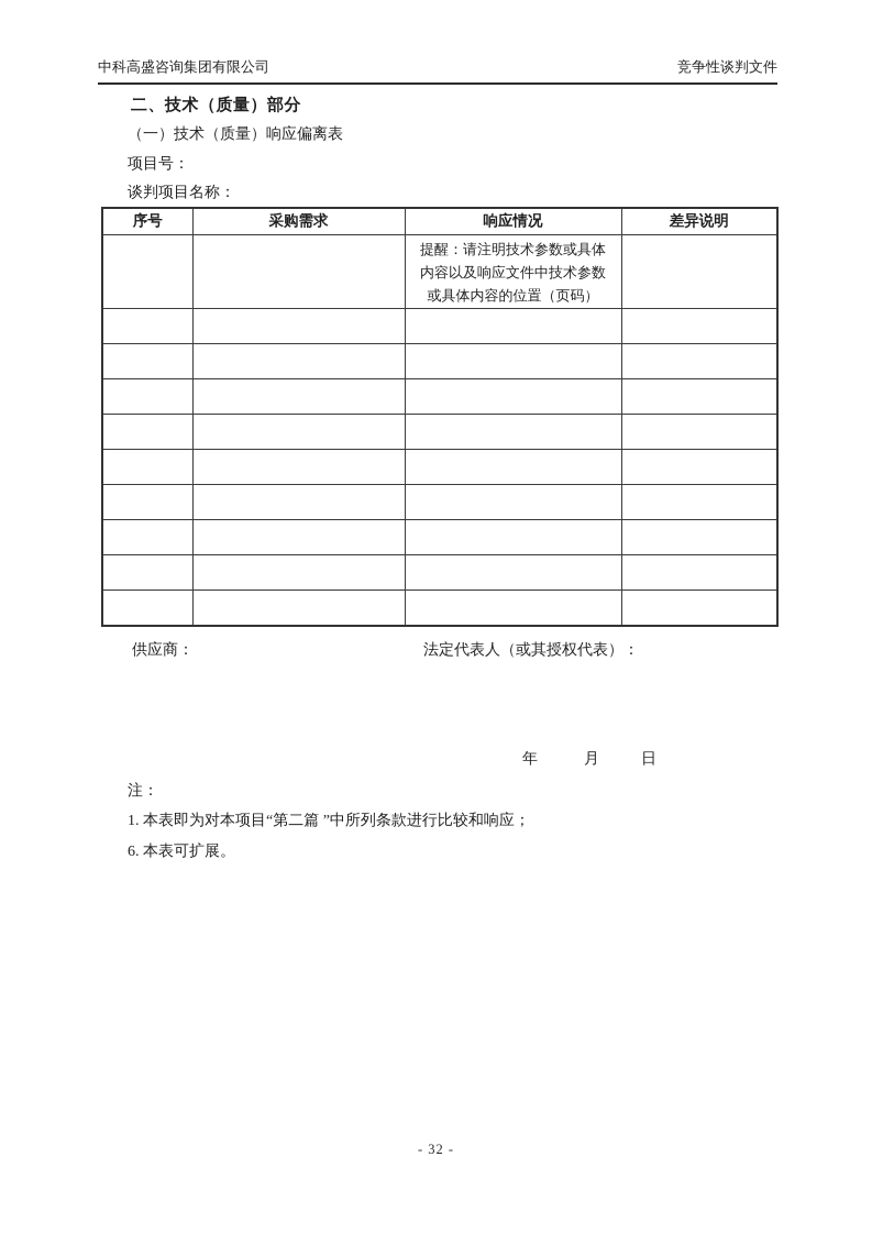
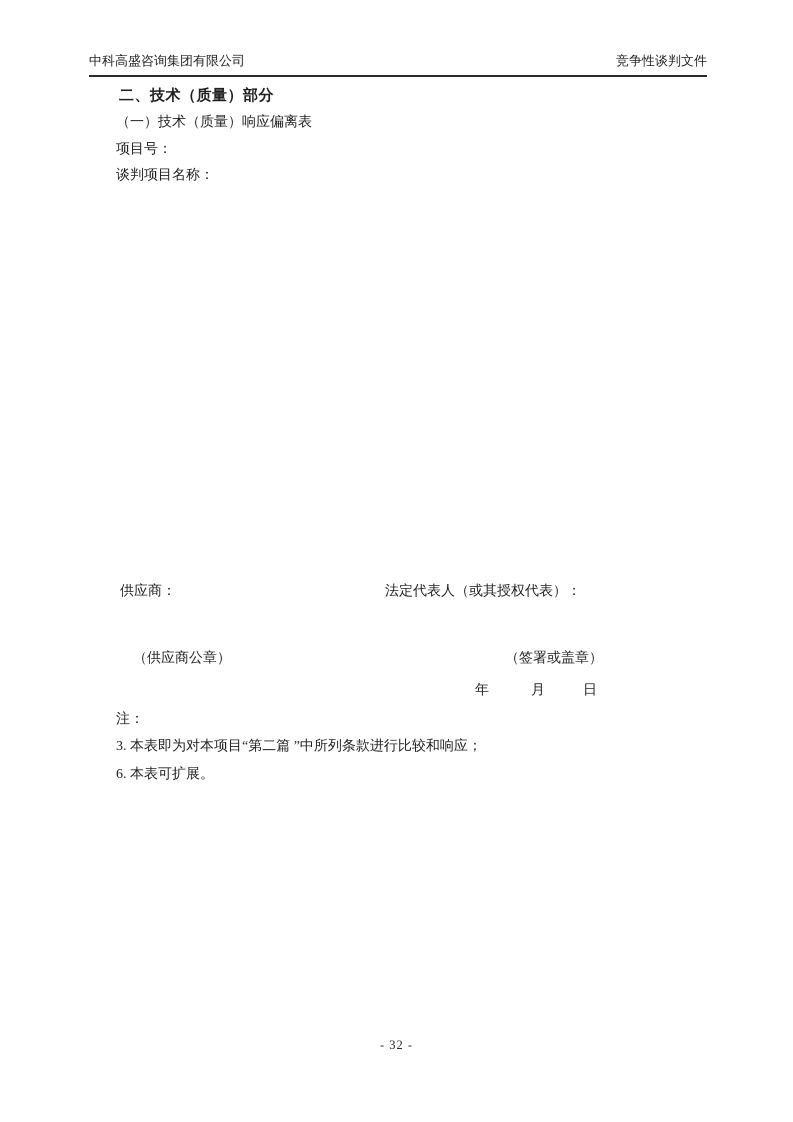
  中科高盛咨询集团有限公司
  竞争性谈判文件
  二、技术（质量）部分
  （一）技术（质量）响应偏离表
  项目号：
  谈判项目名称：
- 序号	采购需求	响应情况	差异说明
- 		提醒：请注明技术参数或具体 内容以及响应文件中技术参数 或具体内容的位置（页码）
  供应商：
  法定代表人（或其授权代表）：
+ （供应商公章）
+ （签署或盖章）
  年 月 日
  注：
- 1. 本表即为对本项目“第二篇 ”中所列条款进行比较和响应；
+ 3. 本表即为对本项目“第二篇 ”中所列条款进行比较和响应；
  6. 本表可扩展。
  - 32 -
